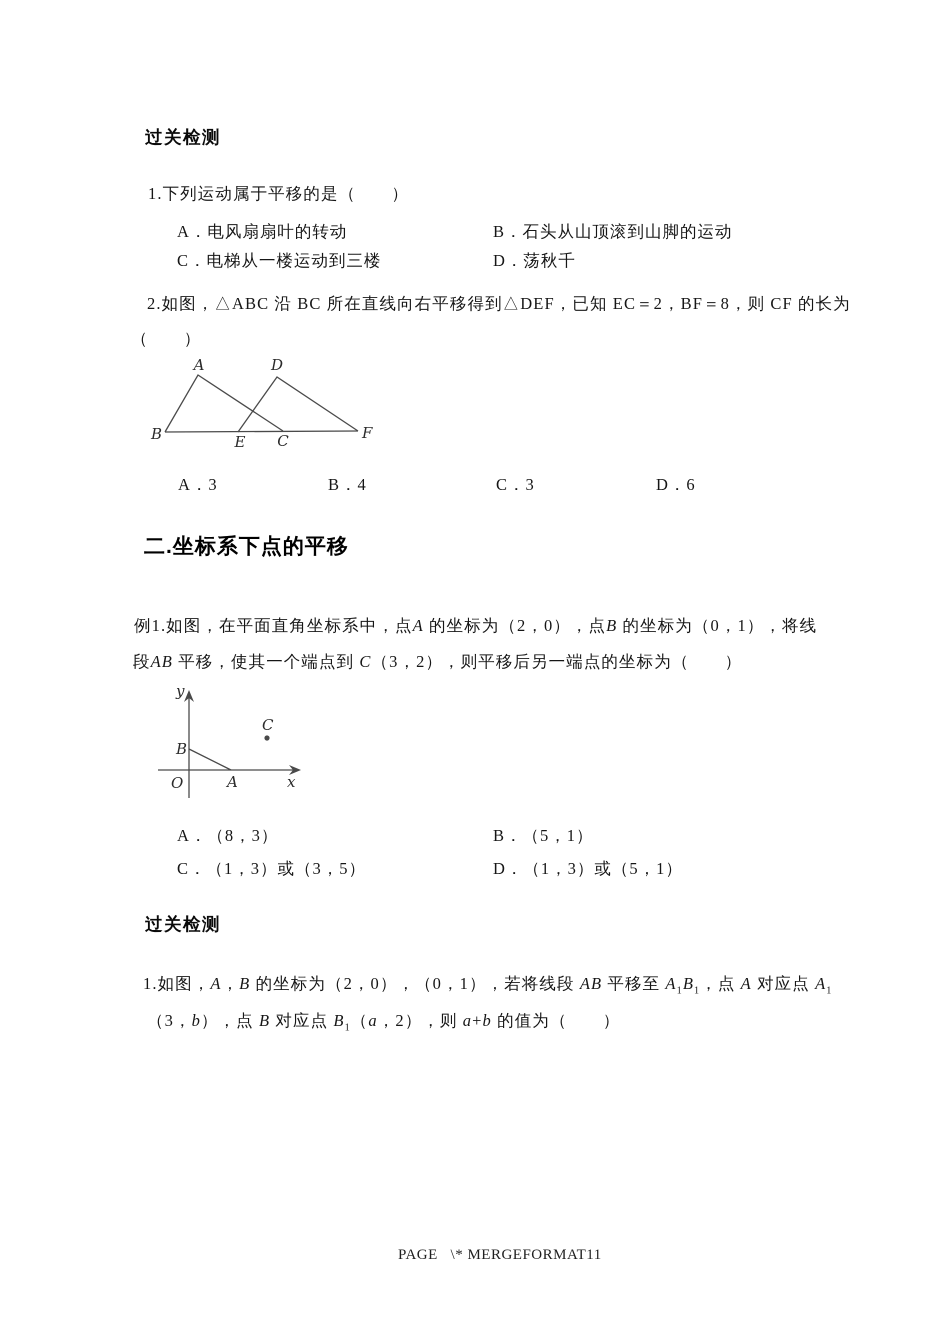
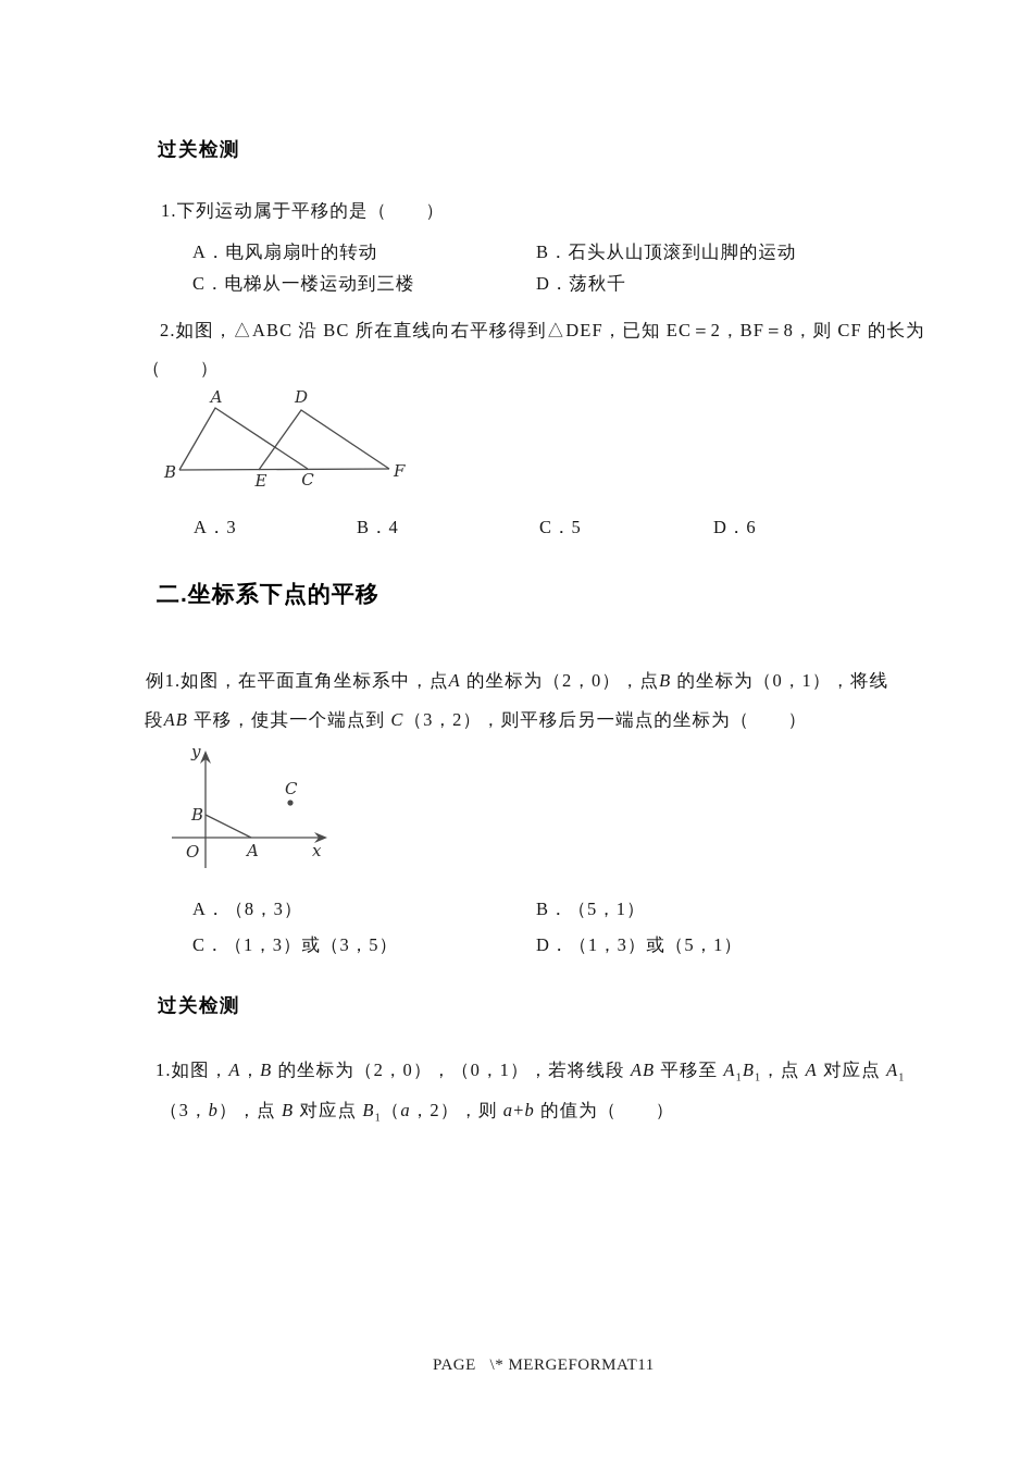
  过关检测
  1.下列运动属于平移的是（ ）
  A．电风扇扇叶的转动
  B．石头从山顶滚到山脚的运动
  C．电梯从一楼运动到三楼
  D．荡秋千
  2.如图，△ABC 沿 BC 所在直线向右平移得到△DEF，已知 EC＝2，BF＝8，则 CF 的长为
  （ ）
  A
  D
  B
  E
  C
  F
  A．3
  B．4
- C．3
+ C．5
  D．6
  二.坐标系下点的平移
  例1.如图，在平面直角坐标系中，点A 的坐标为（2，0），点B 的坐标为（0，1），将线
  段AB 平移，使其一个端点到 C（3，2），则平移后另一端点的坐标为（ ）
  y
  C
  B
  O
  A
  x
  A．（8，3）
  B．（5，1）
  C．（1，3）或（3，5）
  D．（1，3）或（5，1）
  过关检测
  1.如图，A，B 的坐标为（2，0），（0，1），若将线段 AB 平移至 A1B1，点 A 对应点 A1
  （3，b），点 B 对应点 B1（a，2），则 a+b 的值为（ ）
  PAGE \* MERGEFORMAT11
